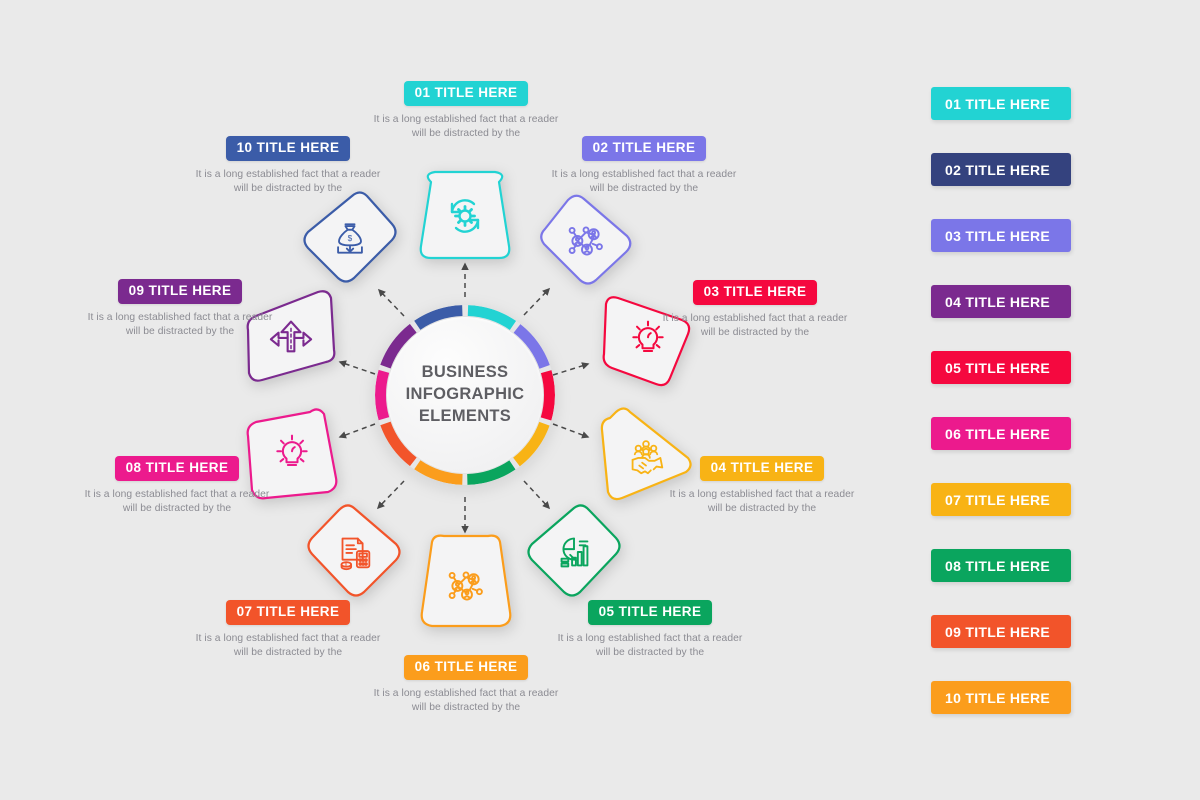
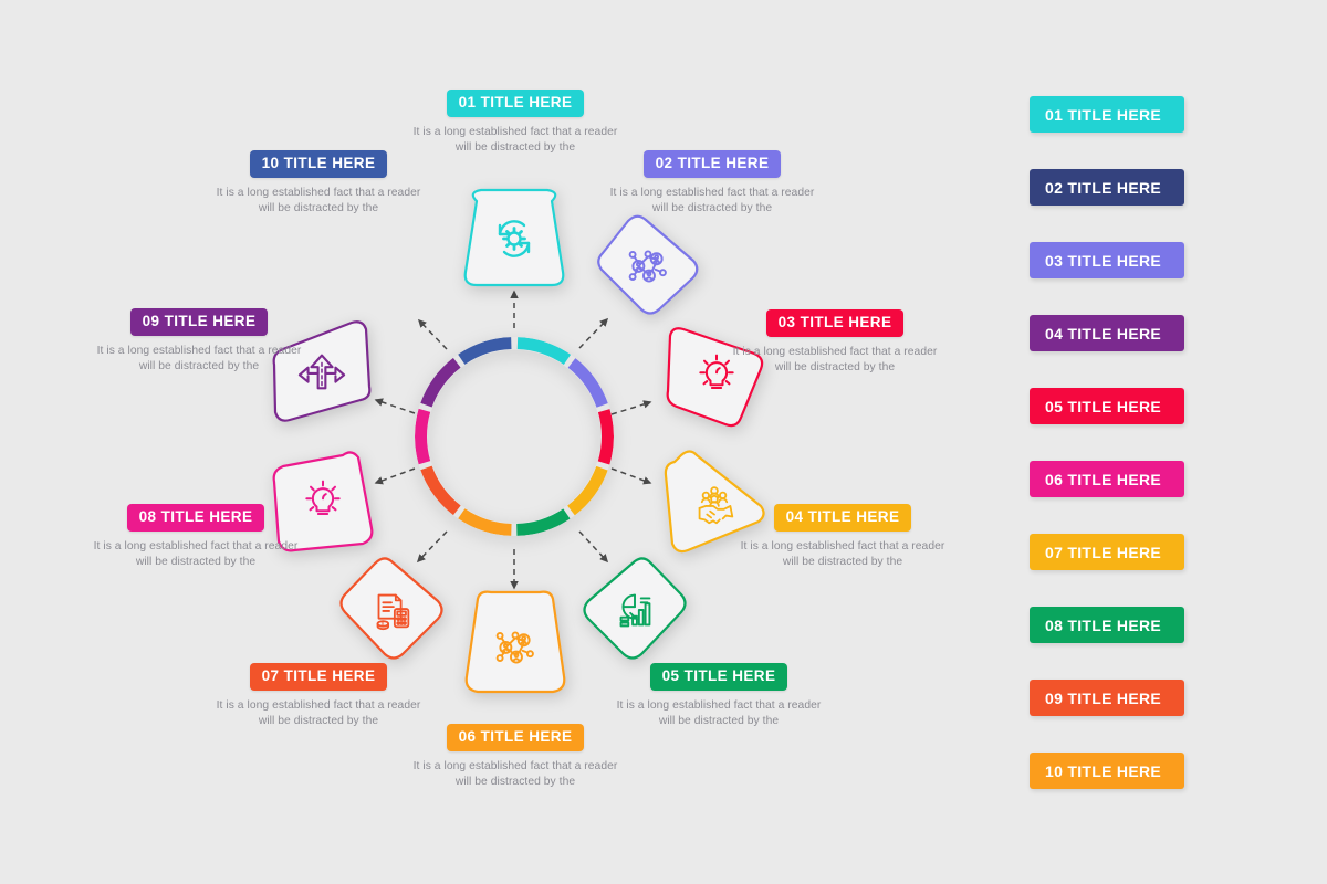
- $
- BUSINESS
- INFOGRAPHIC
- ELEMENTS
  01 TITLE HERE
  It is a long established fact that a reader will be distracted by the
  02 TITLE HERE
  It is a long established fact that a reader will be distracted by the
  03 TITLE HERE
  It is a long established fact that a reader will be distracted by the
  04 TITLE HERE
  It is a long established fact that a reader will be distracted by the
  05 TITLE HERE
  It is a long established fact that a reader will be distracted by the
  06 TITLE HERE
  It is a long established fact that a reader will be distracted by the
  07 TITLE HERE
  It is a long established fact that a reader will be distracted by the
  08 TITLE HERE
  It is a long established fact that a reader will be distracted by the
  09 TITLE HERE
  It is a long established fact that a reader will be distracted by the
  10 TITLE HERE
  It is a long established fact that a reader will be distracted by the
  01 TITLE HERE
  02 TITLE HERE
  03 TITLE HERE
  04 TITLE HERE
  05 TITLE HERE
  06 TITLE HERE
  07 TITLE HERE
  08 TITLE HERE
  09 TITLE HERE
  10 TITLE HERE
